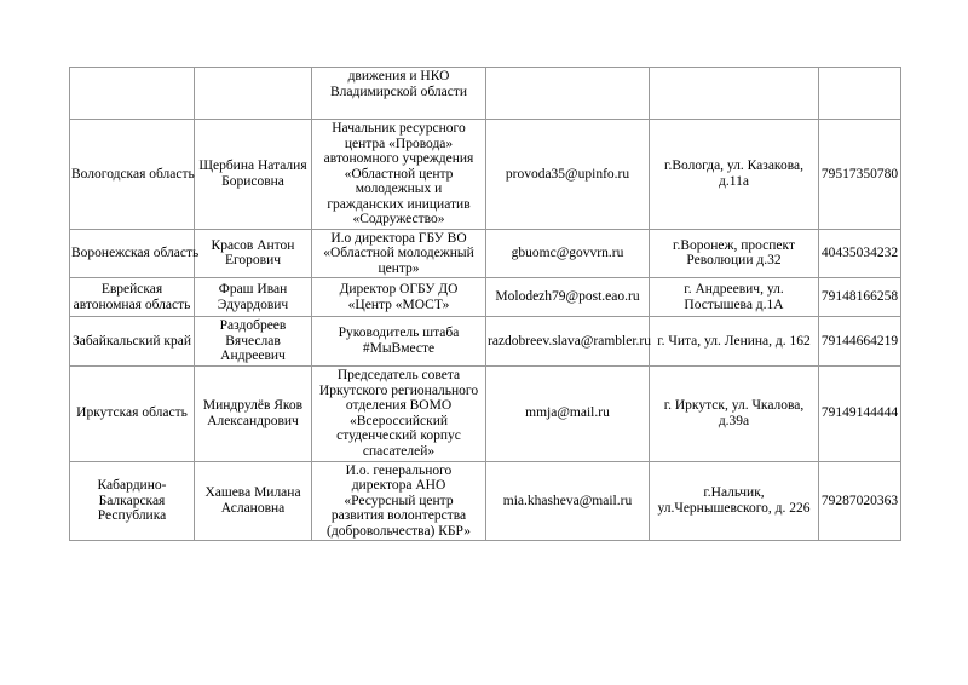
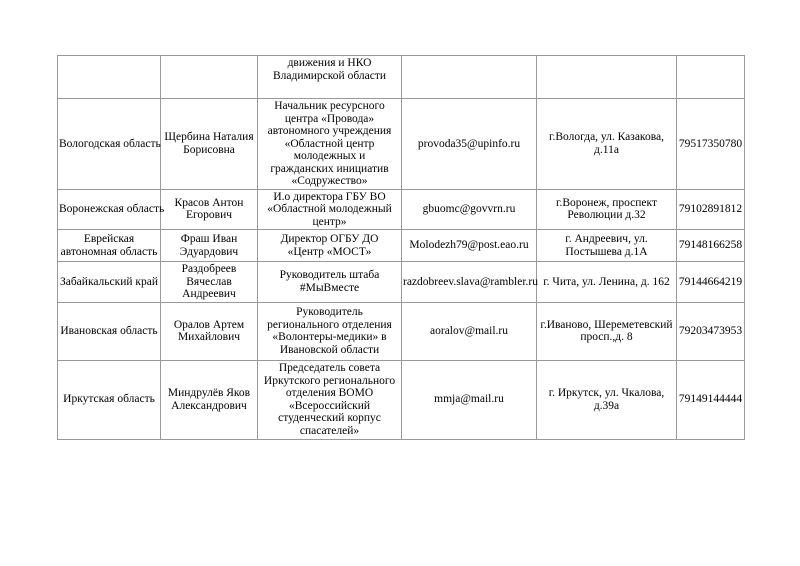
  		движения и НКО Владимирской области
  Вологодская область	Щербина Наталия Борисовна	Начальник ресурсного центра «Провода» автономного учреждения «Областной центр молодежных и гражданских инициатив «Содружество»	provoda35@upinfo.ru	г.Вологда, ул. Казакова, д.11а	79517350780
- Воронежская область	Красов Антон Егорович	И.о директора ГБУ ВО «Областной молодежный центр»	gbuomc@govvrn.ru	г.Воронеж, проспект Революции д.32	40435034232
+ Воронежская область	Красов Антон Егорович	И.о директора ГБУ ВО «Областной молодежный центр»	gbuomc@govvrn.ru	г.Воронеж, проспект Революции д.32	79102891812
  Еврейская автономная область	Фраш Иван Эдуардович	Директор ОГБУ ДО «Центр «МОСТ»	Molodezh79@post.eao.ru	г. Андреевич, ул. Постышева д.1А	79148166258
  Забайкальский край	Раздобреев Вячеслав Андреевич	Руководитель штаба #МыВместе	razdobreev.slava@rambler.ru	г. Чита, ул. Ленина, д. 162	79144664219
+ Ивановская область	Оралов Артем Михайлович	Руководитель регионального отделения «Волонтеры-медики» в Ивановской области	aoralov@mail.ru	г.Иваново, Шереметевский просп.,д. 8	79203473953
  Иркутская область	Миндрулёв Яков Александрович	Председатель совета Иркутского регионального отделения ВОМО «Всероссийский студенческий корпус спасателей»	mmja@mail.ru	г. Иркутск, ул. Чкалова, д.39а	79149144444
- Кабардино- Балкарская Республика	Хашева Милана Аслановна	И.о. генерального директора АНО «Ресурсный центр развития волонтерства (добровольчества) КБР»	mia.khasheva@mail.ru	г.Нальчик, ул.Чернышевского, д. 226	79287020363
